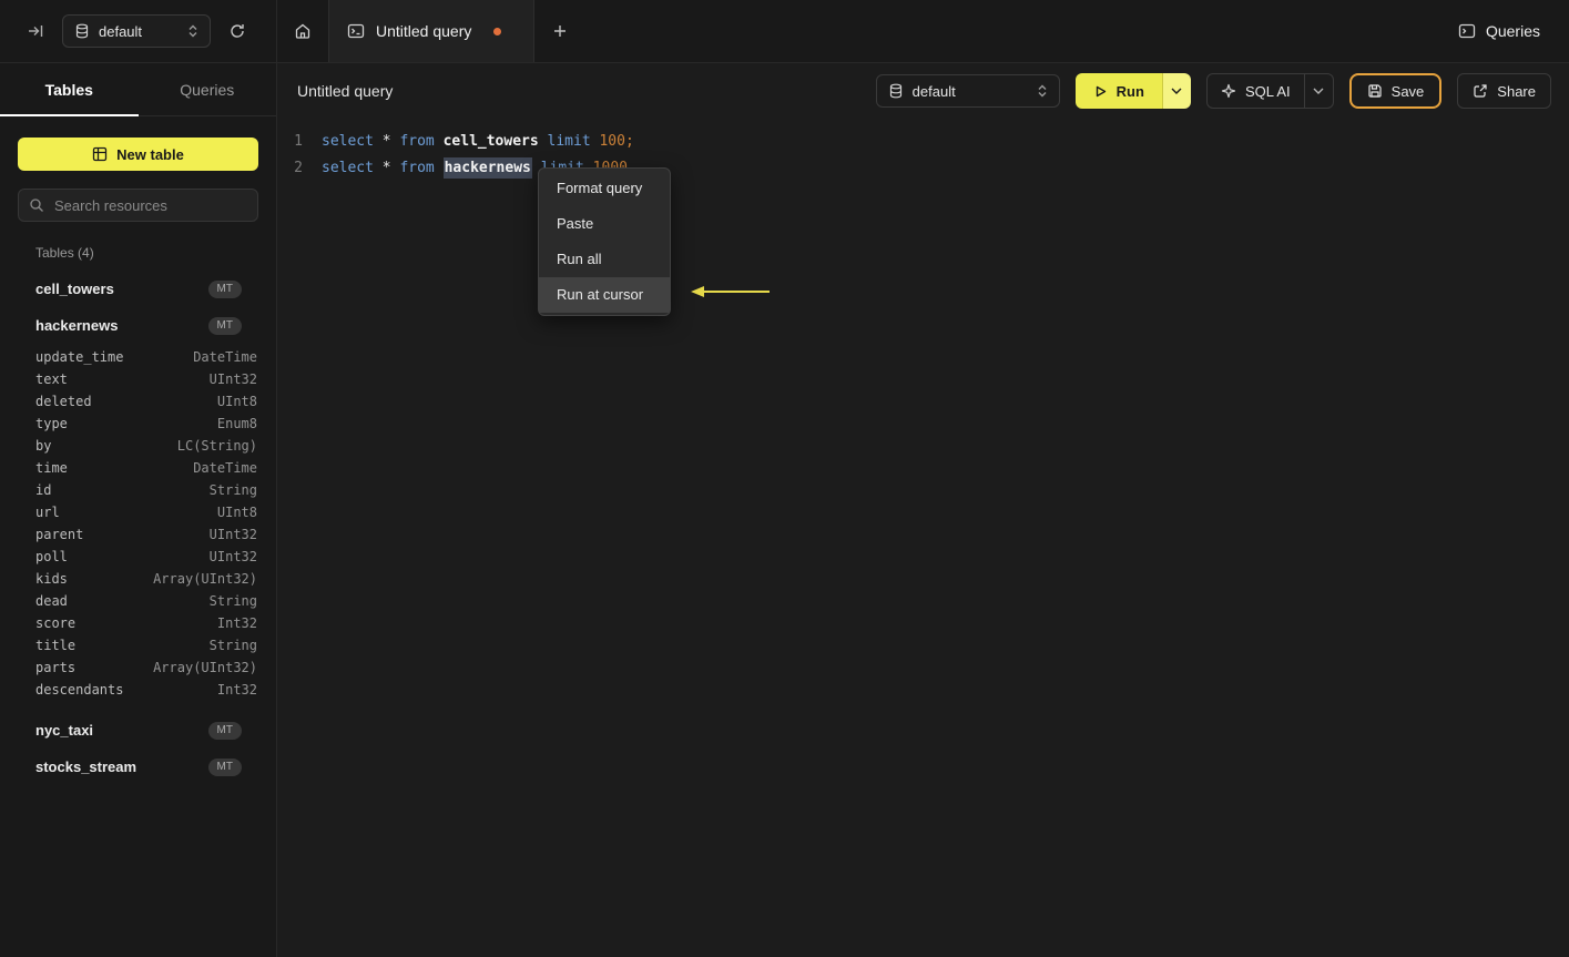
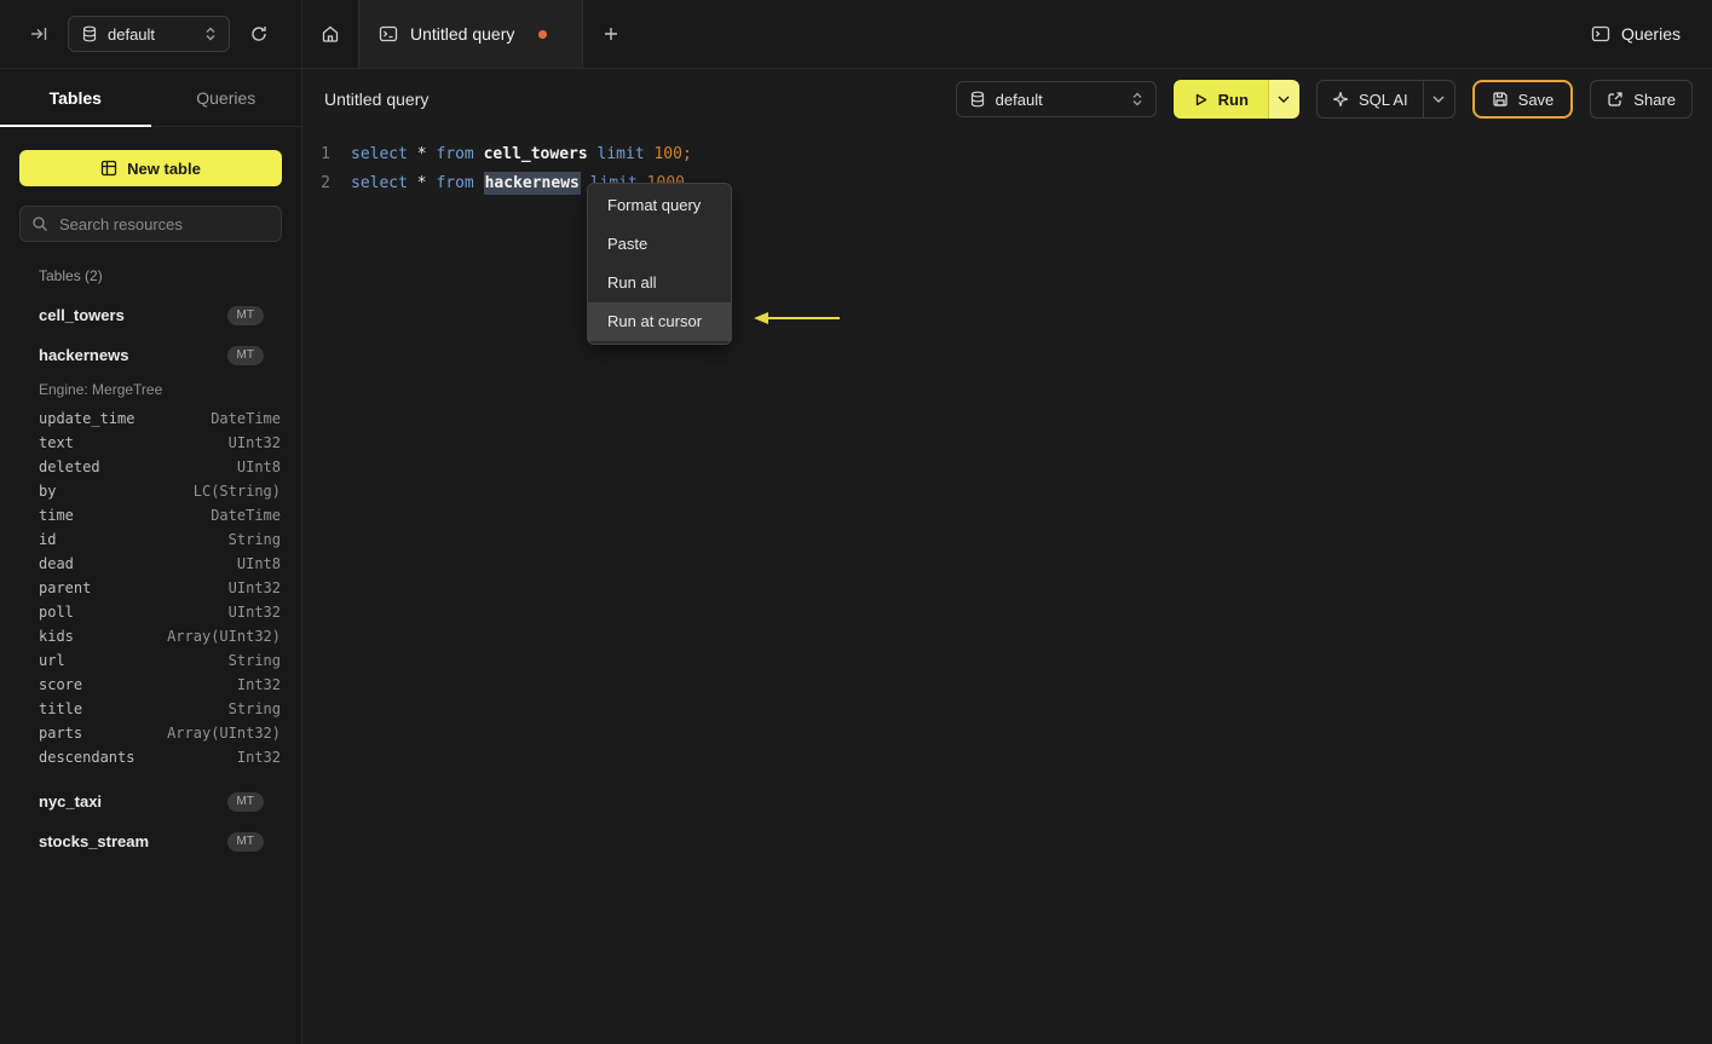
  default
  Untitled query
  Queries
  Tables
  Queries
  New table
  Search resources
- Tables (4)
+ Tables (2)
  cell_towers
  MT
  hackernews
  MT
+ Engine: MergeTree
  update_time
  DateTime
  text
  UInt32
  deleted
  UInt8
- type
- Enum8
  by
  LC(String)
  time
  DateTime
  id
  String
- url
+ dead
  UInt8
  parent
  UInt32
  poll
  UInt32
  kids
  Array(UInt32)
- dead
+ url
  String
  score
  Int32
  title
  String
  parts
  Array(UInt32)
  descendants
  Int32
  nyc_taxi
  MT
  stocks_stream
  MT
  Untitled query
  default
  Run
  SQL AI
  Save
  Share
  1
  select * from cell_towers limit 100;
  2
  select * from hackernews
  Format query
  Paste
  Run all
  Run at cursor
